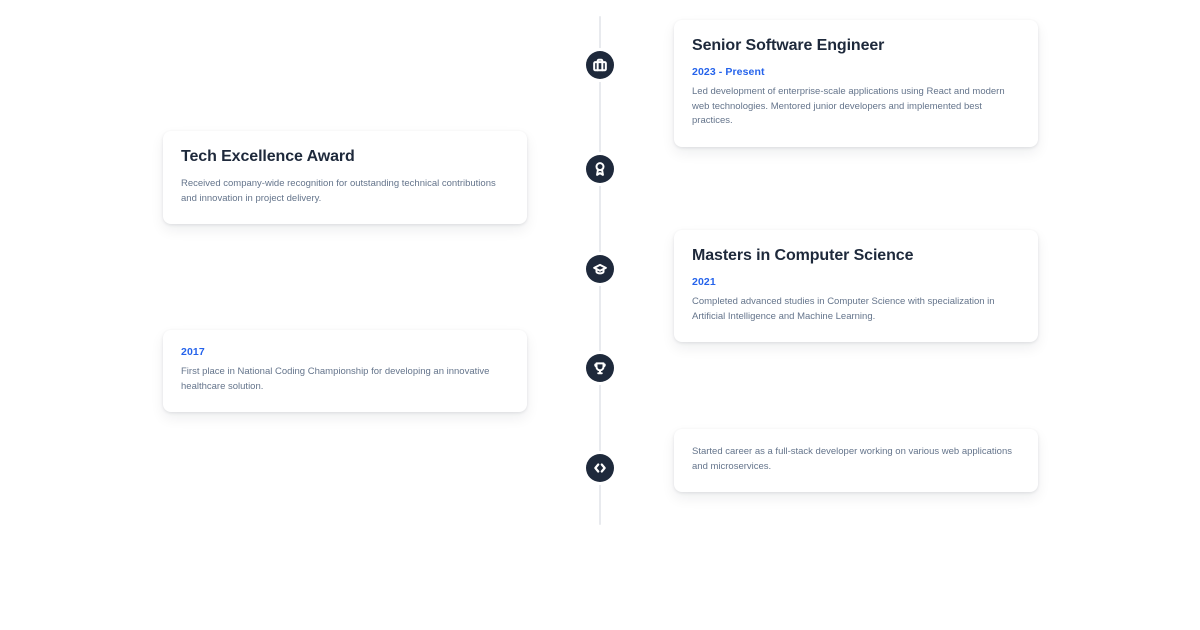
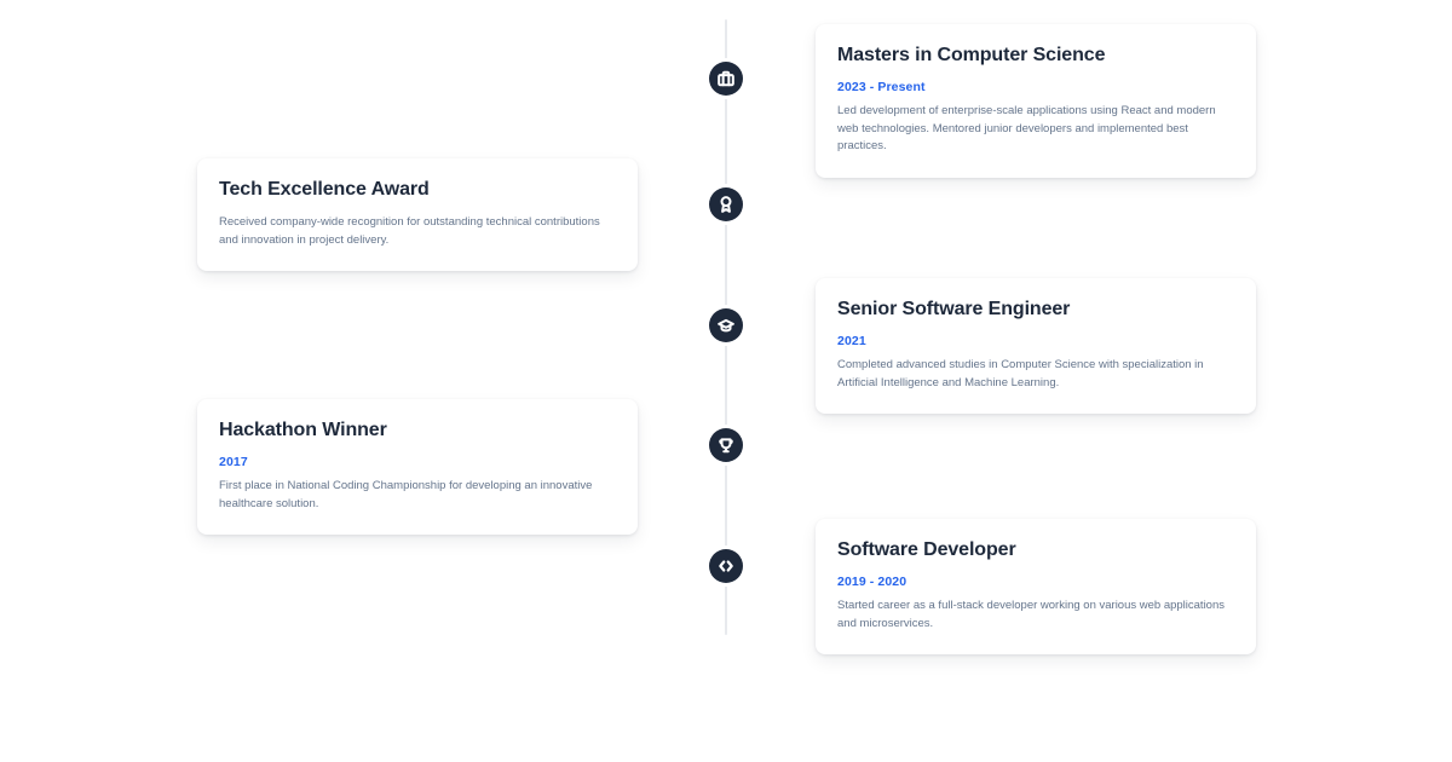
- Senior Software Engineer
+ Masters in Computer Science
  2023 - Present
  Led development of enterprise-scale applications using React and modern web technologies. Mentored junior developers and implemented best practices.
  Tech Excellence Award
  Received company-wide recognition for outstanding technical contributions and innovation in project delivery.
- Masters in Computer Science
+ Senior Software Engineer
  2021
  Completed advanced studies in Computer Science with specialization in Artificial Intelligence and Machine Learning.
+ Hackathon Winner
  2017
  First place in National Coding Championship for developing an innovative healthcare solution.
+ Software Developer
+ 2019 - 2020
  Started career as a full-stack developer working on various web applications and microservices.
